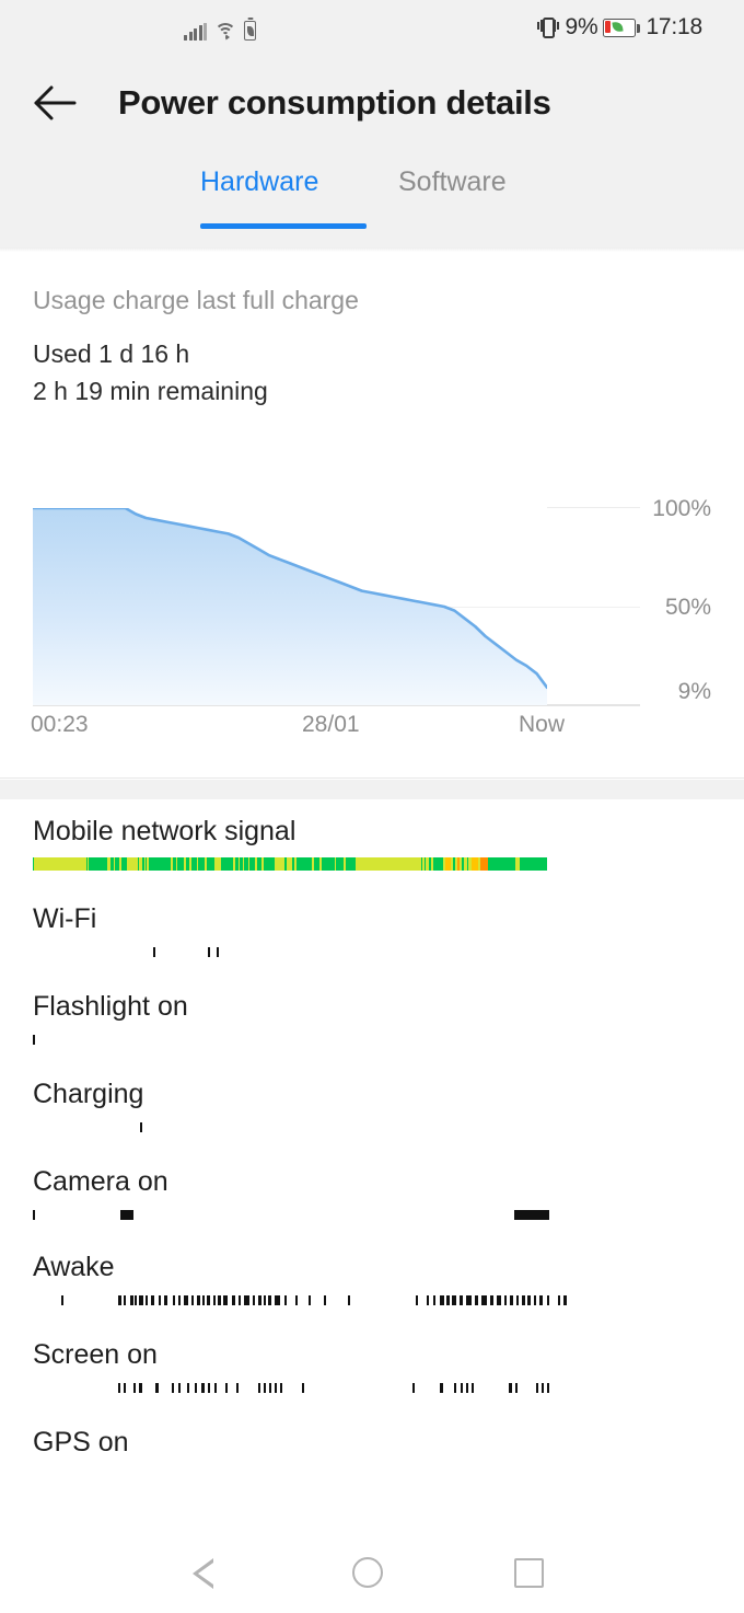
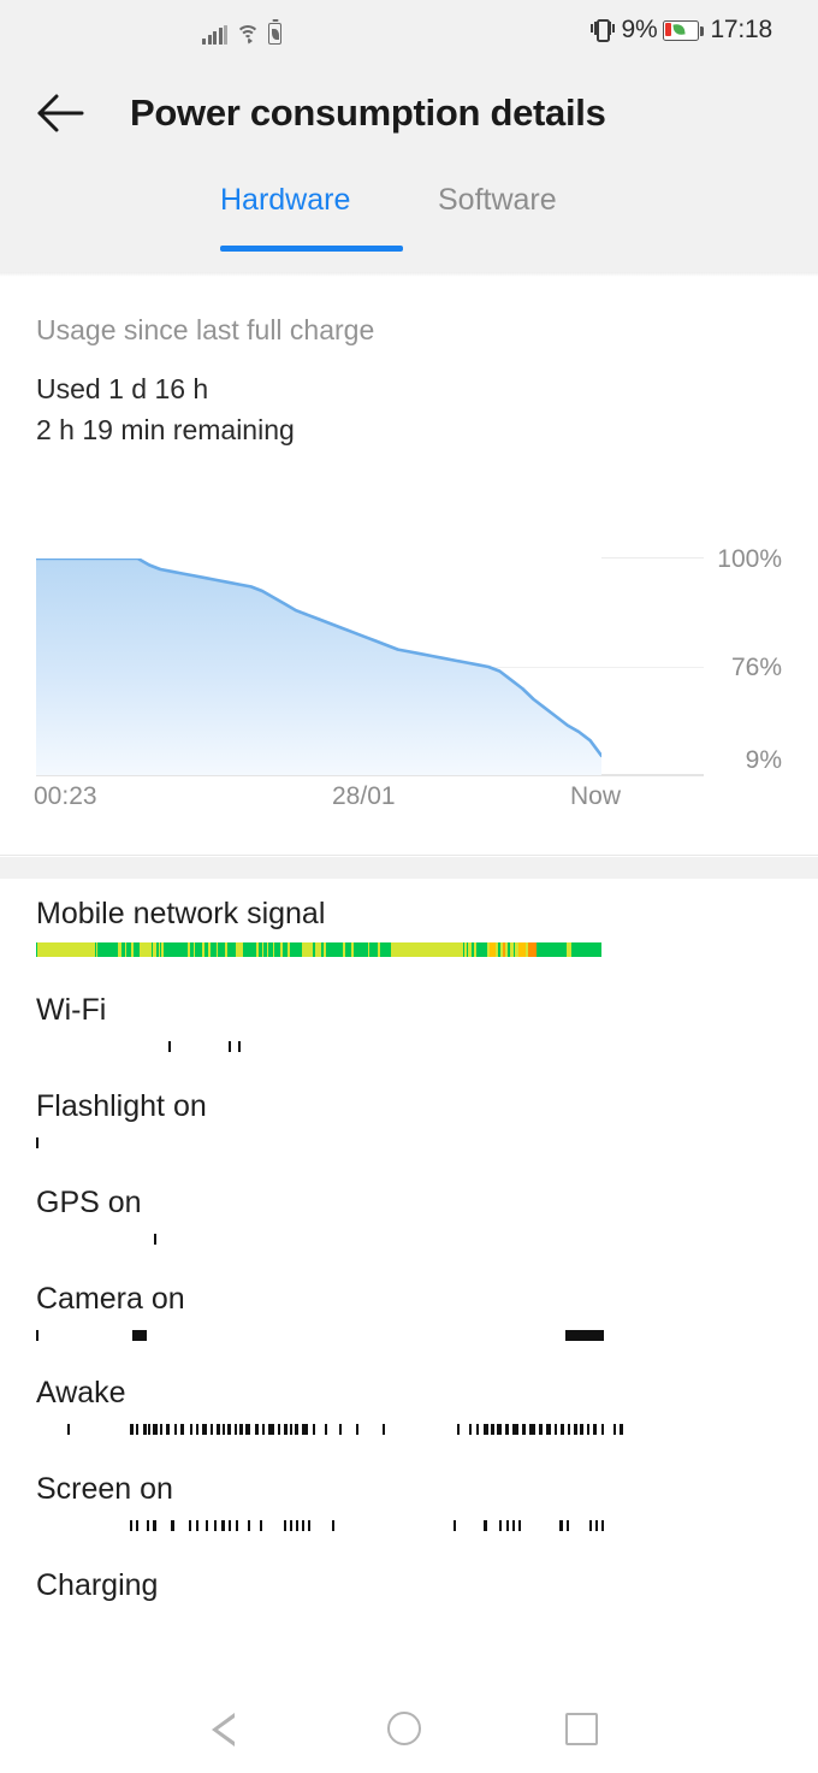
  9%
  17:18
  Power consumption details
  Hardware
  Software
- Usage charge last full charge
+ Usage since last full charge
  Used 1 d 16 h
  2 h 19 min remaining
  100%
- 50%
+ 76%
  9%
  00:23
  28/01
  Now
  Mobile network signal
  Wi-Fi
  Flashlight on
- Charging
+ GPS on
  Camera on
  Awake
  Screen on
- GPS on
+ Charging
